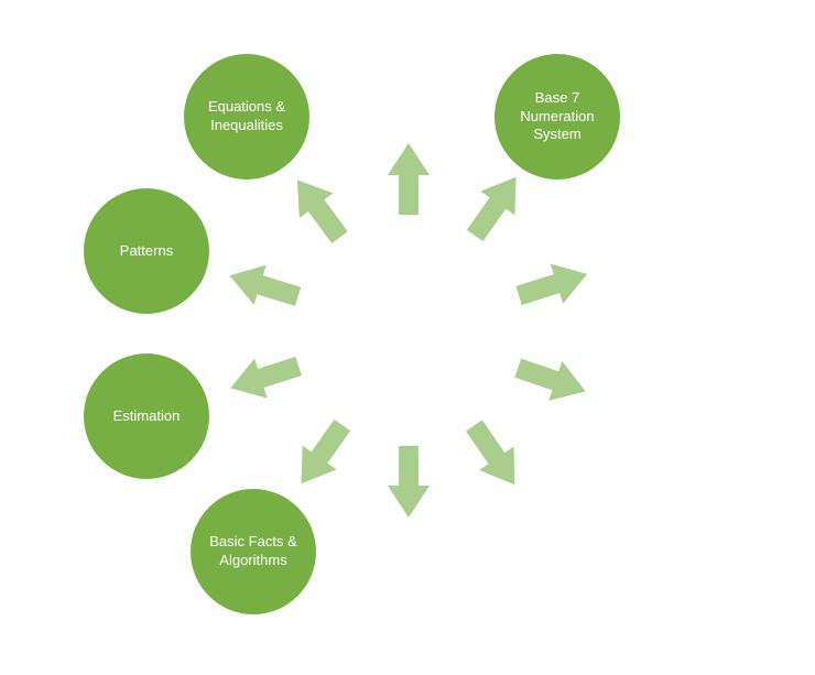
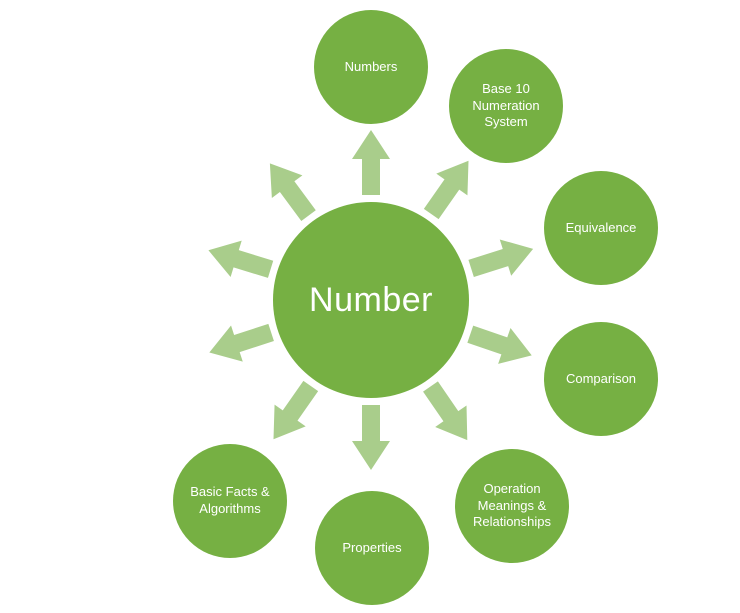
+ Number
+ Numbers
- Base 7 Numeration System
+ Base 10 Numeration System
+ Equivalence
+ Comparison
+ Operation Meanings & Relationships
+ Properties
  Basic Facts & Algorithms
- Estimation
- Patterns
- Equations & Inequalities
